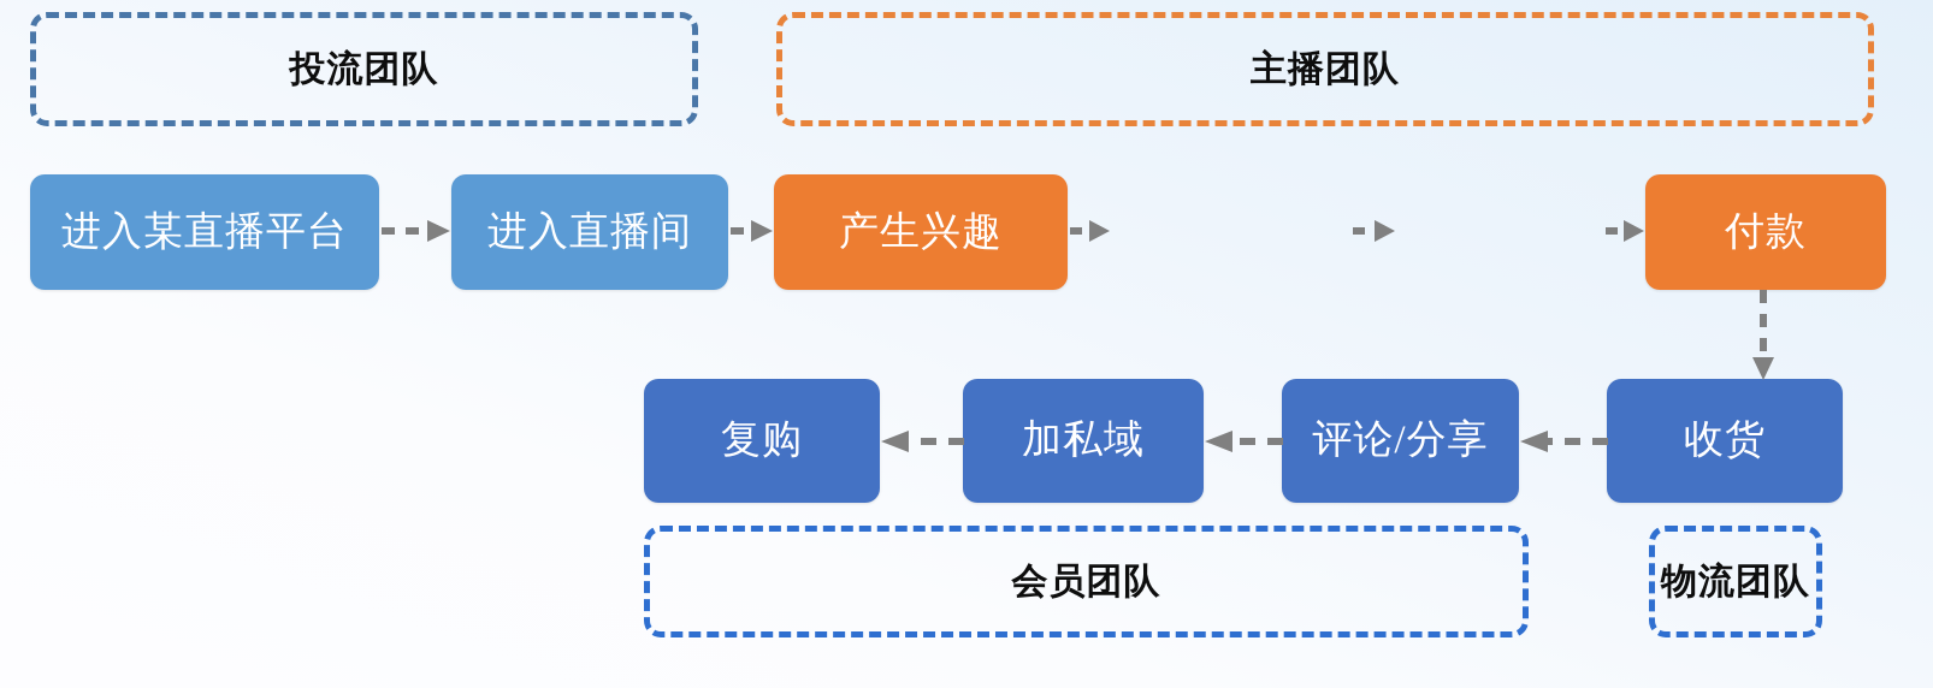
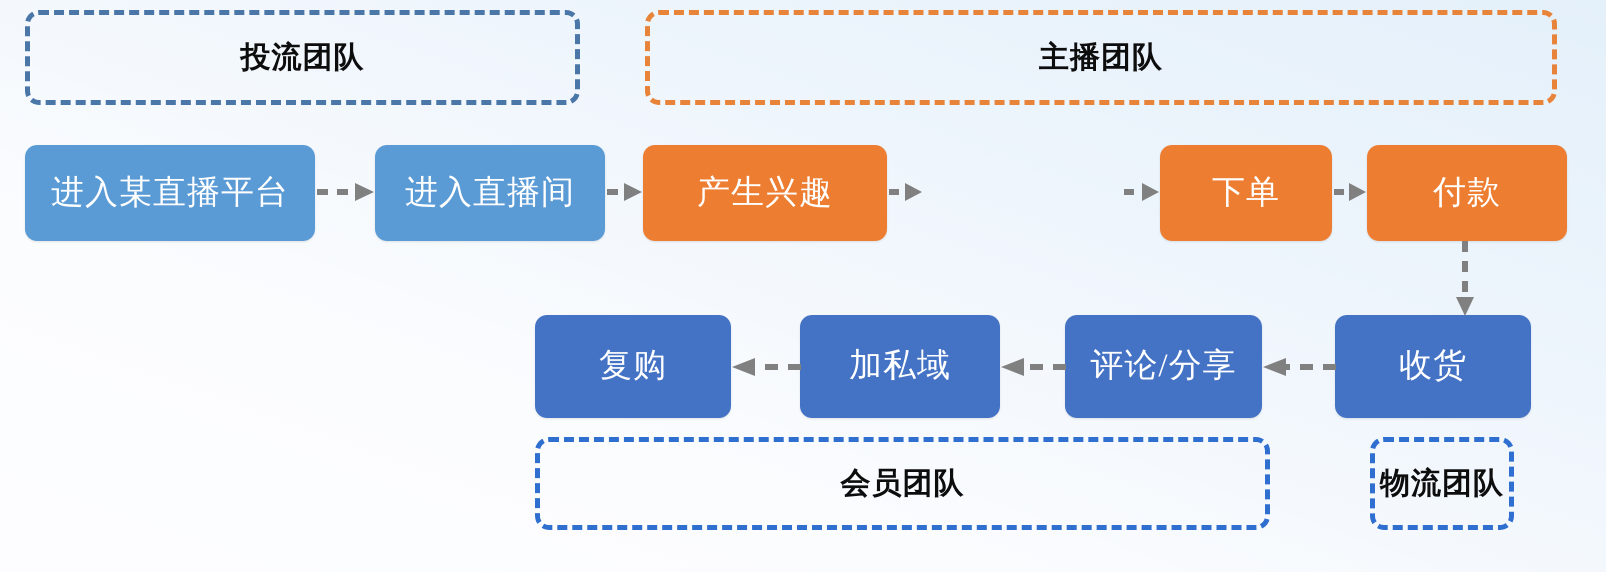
  投流团队
  主播团队
  进入某直播平台
  进入直播间
  产生兴趣
+ 下单
  付款
  复购
  加私域
  评论/分享
  收货
  会员团队
  物流团队
